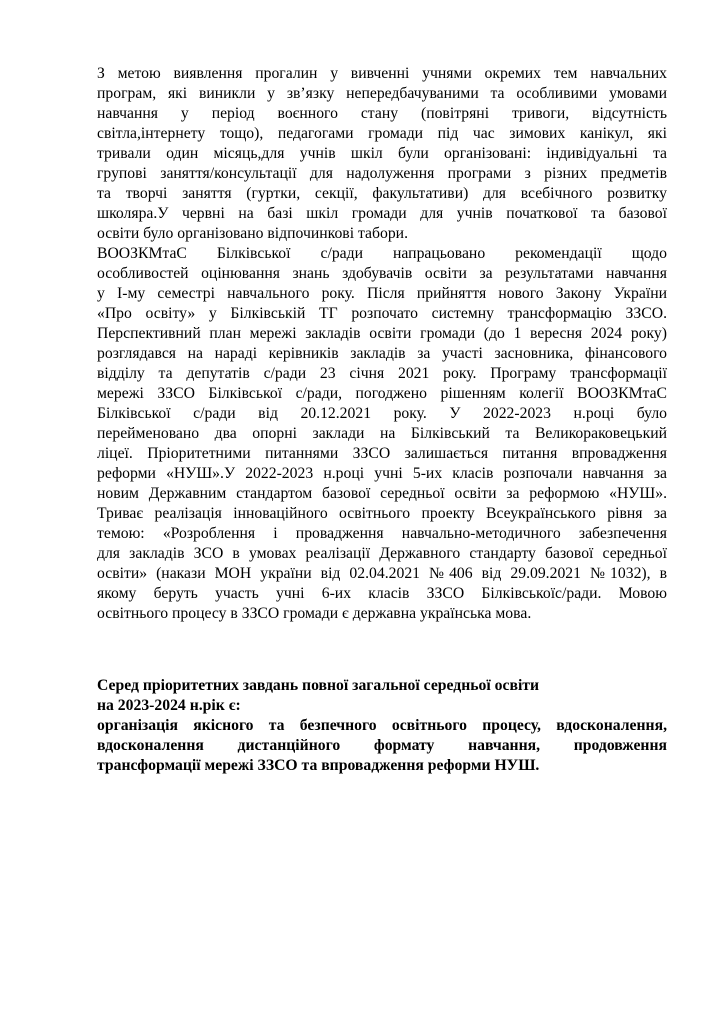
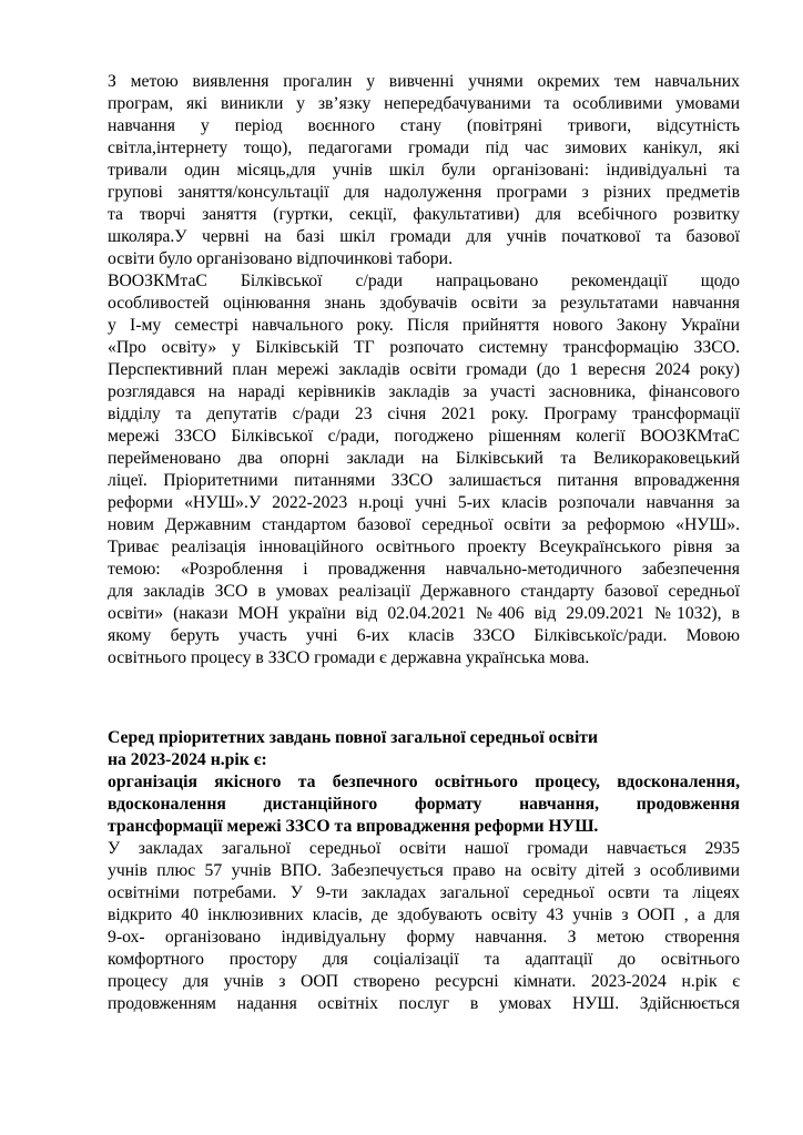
  З метою виявлення прогалин у вивченні учнями окремих тем навчальних
  програм, які виникли у зв’язку непередбачуваними та особливими умовами
  навчання у період воєнного стану (повітряні тривоги, відсутність
  світла,інтернету тощо), педагогами громади під час зимових канікул, які
  тривали один місяць,для учнів шкіл були організовані: індивідуальні та
  групові заняття/консультації для надолуження програми з різних предметів
  та творчі заняття (гуртки, секції, факультативи) для всебічного розвитку
  школяра.У червні на базі шкіл громади для учнів початкової та базової
  освіти було організовано відпочинкові табори.
  ВООЗКМтаС Білківської с/ради напрацьовано рекомендації щодо
  особливостей оцінювання знань здобувачів освіти за результатами навчання
  у І-му семестрі навчального року. Після прийняття нового Закону України
  «Про освіту» у Білківській ТГ розпочато системну трансформацію ЗЗСО.
  Перспективний план мережі закладів освіти громади (до 1 вересня 2024 року)
  розглядався на нараді керівників закладів за участі засновника, фінансового
  відділу та депутатів с/ради 23 січня 2021 року. Програму трансформації
  мережі ЗЗСО Білківської с/ради, погоджено рішенням колегії ВООЗКМтаС
- Білківської с/ради від 20.12.2021 року. У 2022-2023 н.році було
  перейменовано два опорні заклади на Білківський та Великораковецький
  ліцеї. Пріоритетними питаннями ЗЗСО залишається питання впровадження
  реформи «НУШ».У 2022-2023 н.році учні 5-их класів розпочали навчання за
  новим Державним стандартом базової середньої освіти за реформою «НУШ».
  Триває реалізація інноваційного освітнього проекту Всеукраїнського рівня за
  темою: «Розроблення і провадження навчально-методичного забезпечення
  для закладів ЗСО в умовах реалізації Державного стандарту базової середньої
  освіти» (накази МОН україни від 02.04.2021 №406 від 29.09.2021 №1032), в
  якому беруть участь учні 6-их класів ЗЗСО Білківськоїс/ради. Мовою
  освітнього процесу в ЗЗСО громади є державна українська мова.
  Серед пріоритетних завдань повної загальної середньої освіти
  на 2023-2024 н.рік є:
  організація якісного та безпечного освітнього процесу, вдосконалення,
  вдосконалення дистанційного формату навчання, продовження
  трансформації мережі ЗЗСО та впровадження реформи НУШ.
+ У закладах загальної середньої освіти нашої громади навчається 2935
+ учнів плюс 57 учнів ВПО. Забезпечується право на освіту дітей з особливими
+ освітніми потребами. У 9-ти закладах загальної середньої освти та ліцеях
+ відкрито 40 інклюзивних класів, де здобувають освіту 43 учнів з ООП , а для
+ 9-ох- організовано індивідуальну форму навчання. З метою створення
+ комфортного простору для соціалізації та адаптації до освітнього
+ процесу для учнів з ООП створено ресурсні кімнати. 2023-2024 н.рік є
+ продовженням надання освітніх послуг в умовах НУШ. Здійснюється
